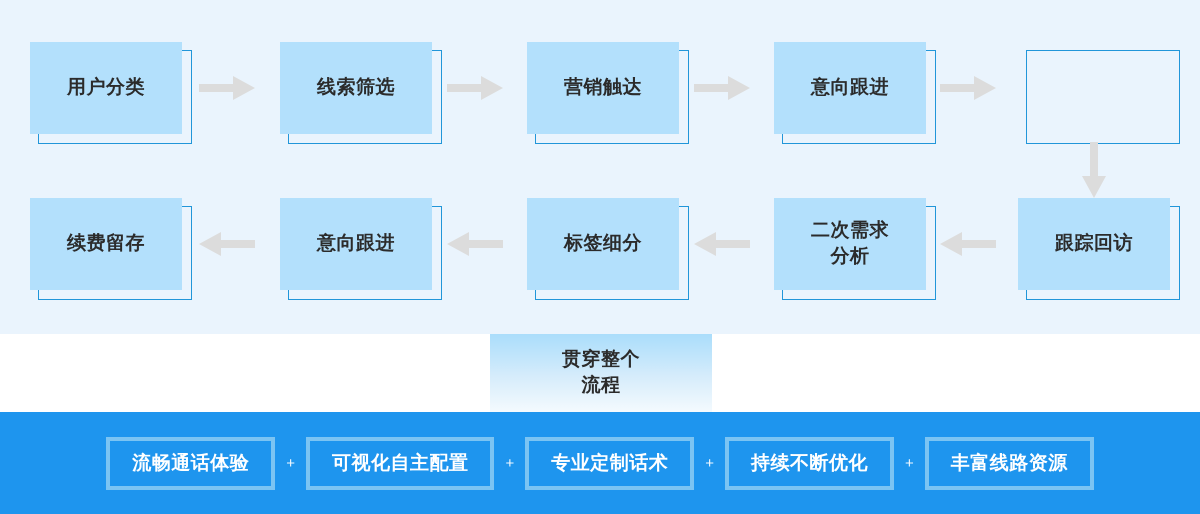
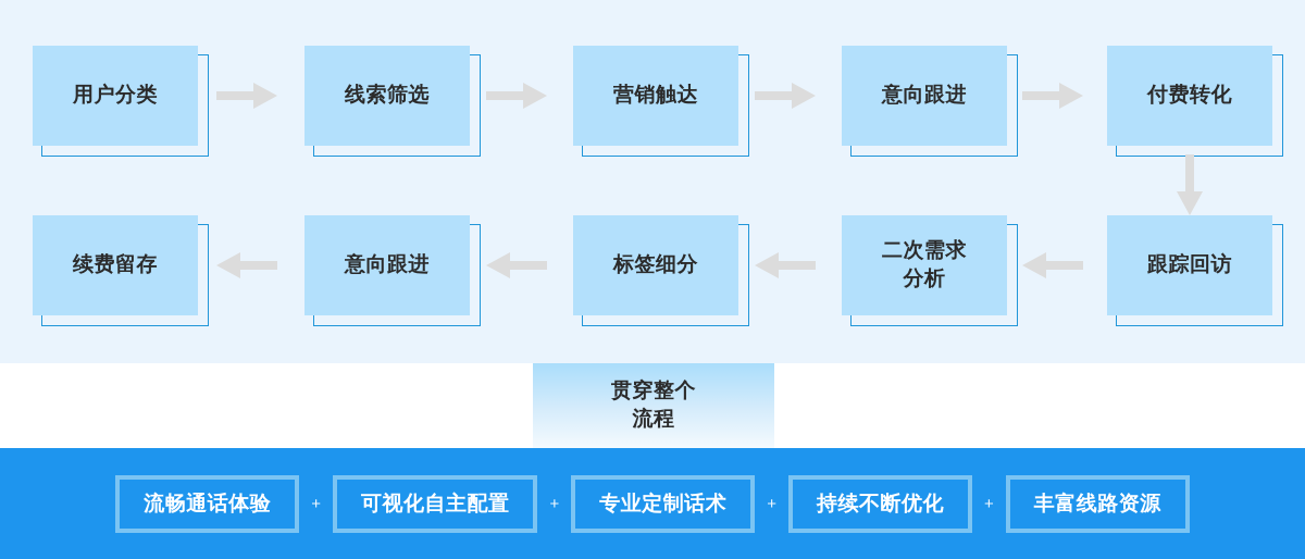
  用户分类
  线索筛选
  营销触达
  意向跟进
+ 付费转化
  续费留存
  意向跟进
  标签细分
  二次需求
  分析
  跟踪回访
  贯穿整个
  流程
  流畅通话体验
  +
  可视化自主配置
  +
  专业定制话术
  +
  持续不断优化
  +
  丰富线路资源
